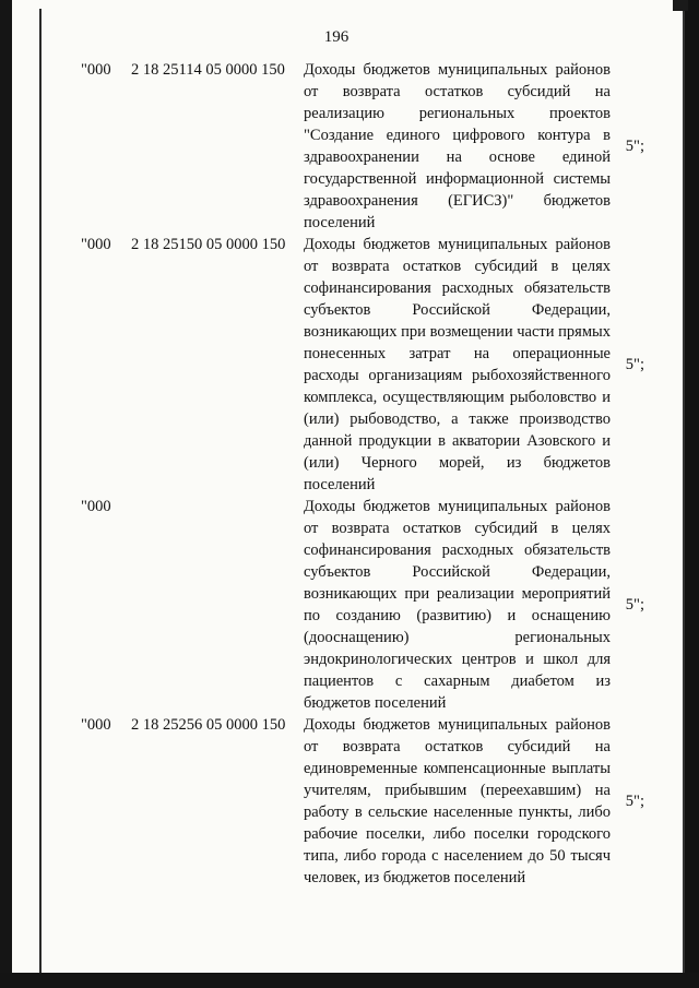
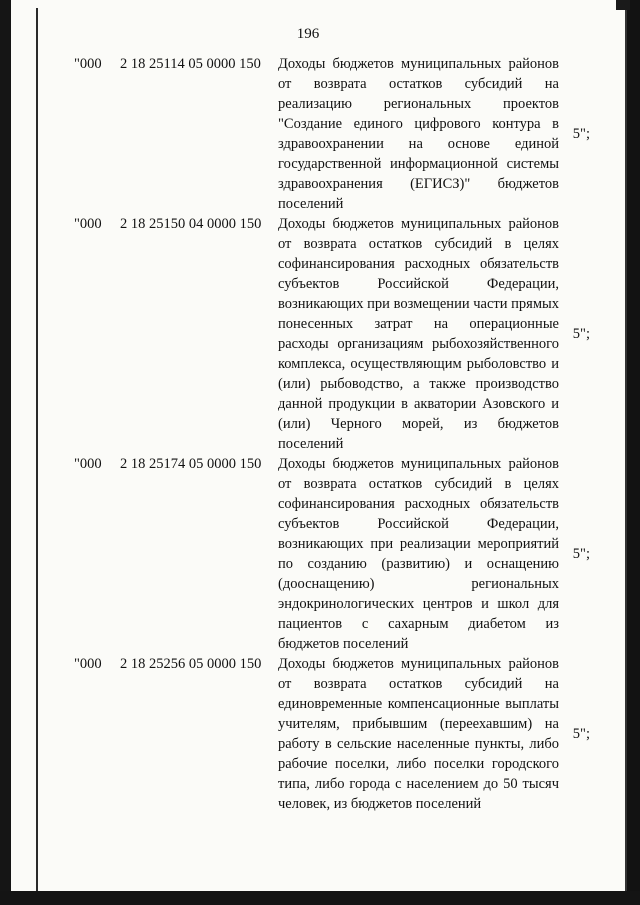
  196
  "000
  2 18 25114 05 0000 150
  Доходы бюджетов муниципальных районов от возврата остатков субсидий на реализацию региональных проектов "Создание единого цифрового контура в здравоохранении на основе единой государственной информационной системы здравоохранения (ЕГИСЗ)" бюджетов поселений
  5";
  "000
- 2 18 25150 05 0000 150
+ 2 18 25150 04 0000 150
  Доходы бюджетов муниципальных районов от возврата остатков субсидий в целях софинансирования расходных обязательств субъектов Российской Федерации, возникающих при возмещении части прямых понесенных затрат на операционные расходы организациям рыбохозяйственного комплекса, осуществляющим рыболовство и (или) рыбоводство, а также производство данной продукции в акватории Азовского и (или) Черного морей, из бюджетов поселений
  5";
  "000
+ 2 18 25174 05 0000 150
  Доходы бюджетов муниципальных районов от возврата остатков субсидий в целях софинансирования расходных обязательств субъектов Российской Федерации, возникающих при реализации мероприятий по созданию (развитию) и оснащению (дооснащению) региональных эндокринологических центров и школ для пациентов с сахарным диабетом из бюджетов поселений
  5";
  "000
  2 18 25256 05 0000 150
  Доходы бюджетов муниципальных районов от возврата остатков субсидий на единовременные компенсационные выплаты учителям, прибывшим (переехавшим) на работу в сельские населенные пункты, либо рабочие поселки, либо поселки городского типа, либо города с населением до 50 тысяч человек, из бюджетов поселений
  5";
